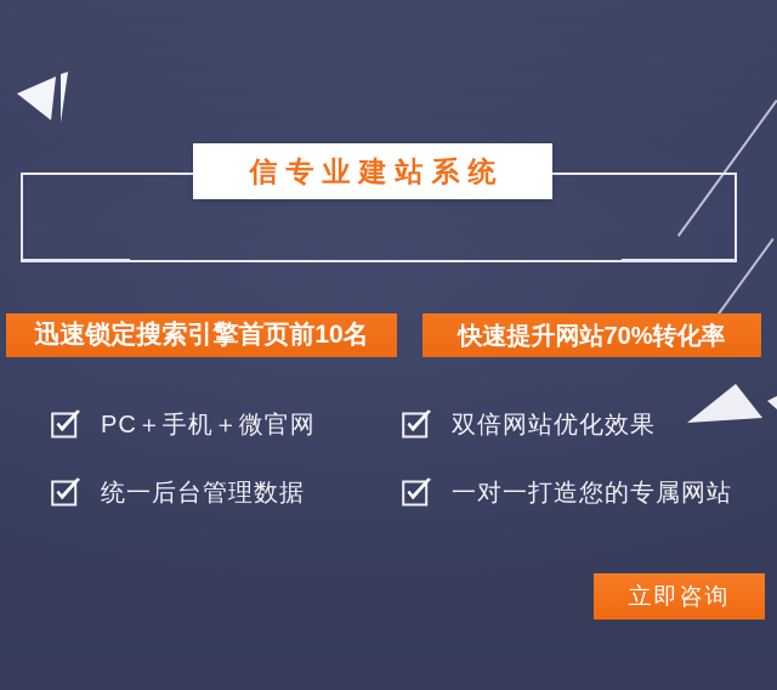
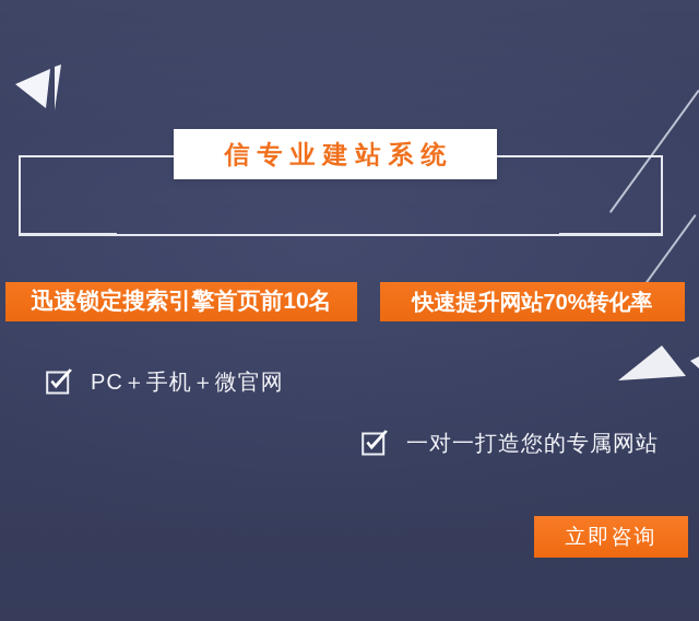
  信专业建站系统
  迅速锁定搜索引擎首页前10名
  快速提升网站70%转化率
  PC＋手机＋微官网
- 双倍网站优化效果
- 统一后台管理数据
  一对一打造您的专属网站
  立即咨询
